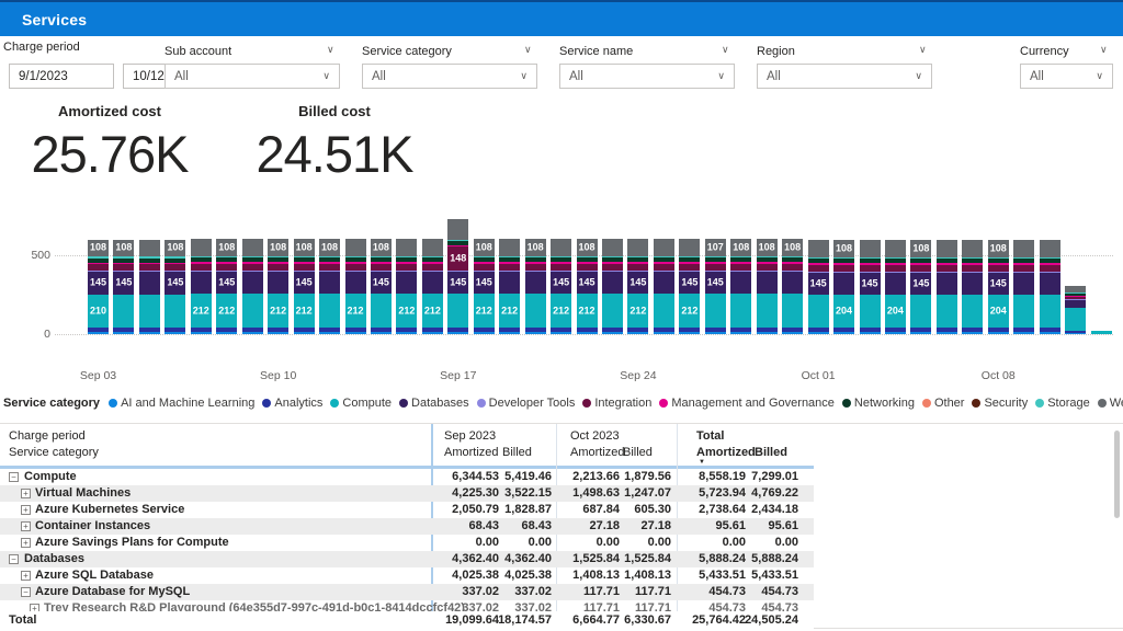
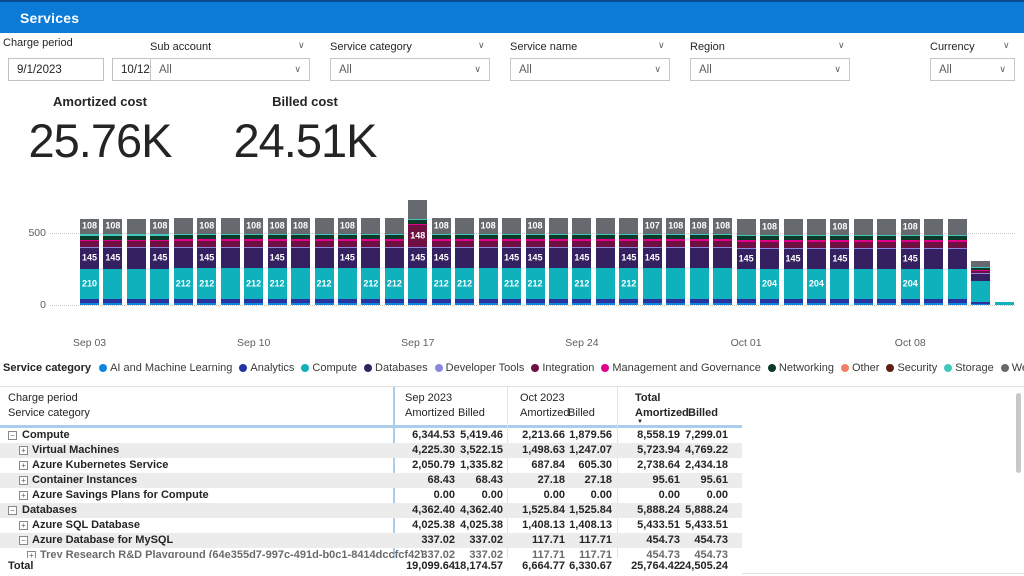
  Services
  Charge period
  9/1/2023
  Sub account
  ∨
  All
  ∨
  Service category
  ∨
  All
  ∨
  Service name
  ∨
  All
  ∨
  Region
  ∨
  All
  ∨
  Currency
  ∨
  All
  ∨
  Amortized cost
  25.76K
  Billed cost
  24.51K
  500
  0
  210
  145
  108
  145
  108
  145
  108
  212
  212
  145
  108
  212
  108
  212
  145
  108
  108
  212
  145
  108
  212
  212
  145
  148
  212
  145
  108
  212
  108
  212
  145
  212
  145
  108
  212
  145
  212
  145
  145
  107
  108
  108
  108
  145
  204
  108
  145
  204
  145
  108
  204
  145
  108
  Sep 03
  Sep 10
  Sep 17
  Sep 24
  Oct 01
  Oct 08
  Service category
  AI and Machine Learning
  Analytics
  Compute
  Databases
  Developer Tools
  Integration
  Management and Governance
  Networking
  Other
  Security
  Storage
  Charge period
  Service category
  Sep 2023
  Amortized
  Billed
  Oct 2023
  Amortized
  Billed
  Total
  Amortized
  Billed
  −
  Compute
  6,344.53
  5,419.46
  2,213.66
  1,879.56
  8,558.19
  7,299.01
  +
  Virtual Machines
  4,225.30
  3,522.15
  1,498.63
  1,247.07
  5,723.94
  4,769.22
  +
  Azure Kubernetes Service
  2,050.79
- 1,828.87
+ 1,335.82
  687.84
  605.30
  2,738.64
  2,434.18
  +
  Container Instances
  68.43
  68.43
  27.18
  27.18
  95.61
  95.61
  +
  Azure Savings Plans for Compute
  0.00
  0.00
  0.00
  0.00
  0.00
  0.00
  −
  Databases
  4,362.40
  4,362.40
  1,525.84
  1,525.84
  5,888.24
  5,888.24
  +
  Azure SQL Database
  4,025.38
  4,025.38
  1,408.13
  1,408.13
  5,433.51
  5,433.51
  −
  Azure Database for MySQL
  337.02
  337.02
  117.71
  117.71
  454.73
  454.73
  +
  Trey Research R&D Playground (64e355d7-997c-491d-b0c1-8414dccfcf42)
  337.02
  337.02
  117.71
  117.71
  454.73
  454.73
  Total
  19,099.64
  18,174.57
  6,664.77
  6,330.67
  25,764.42
  24,505.24
